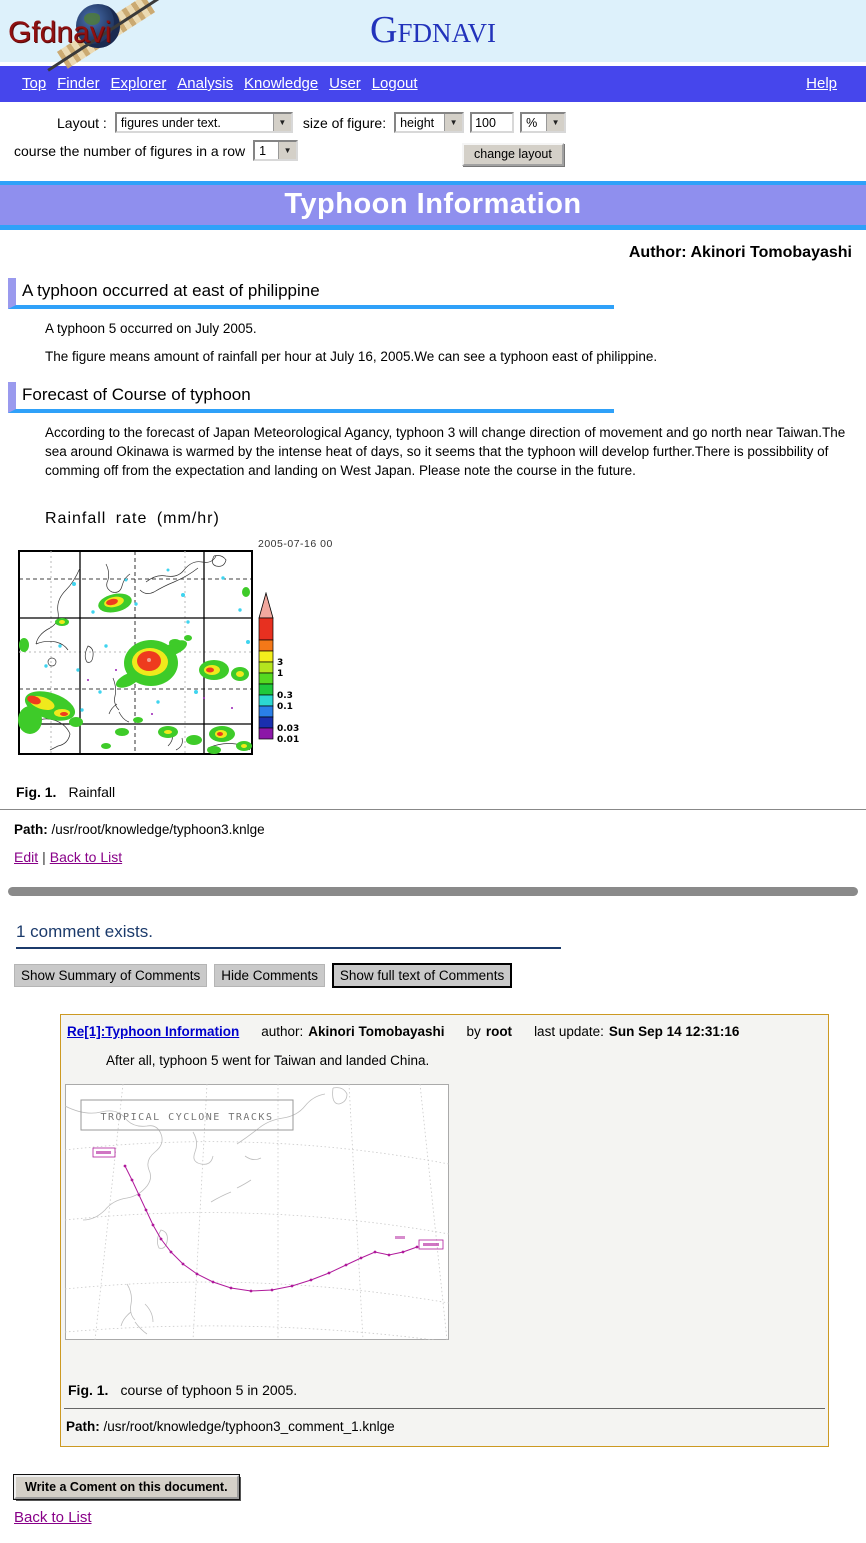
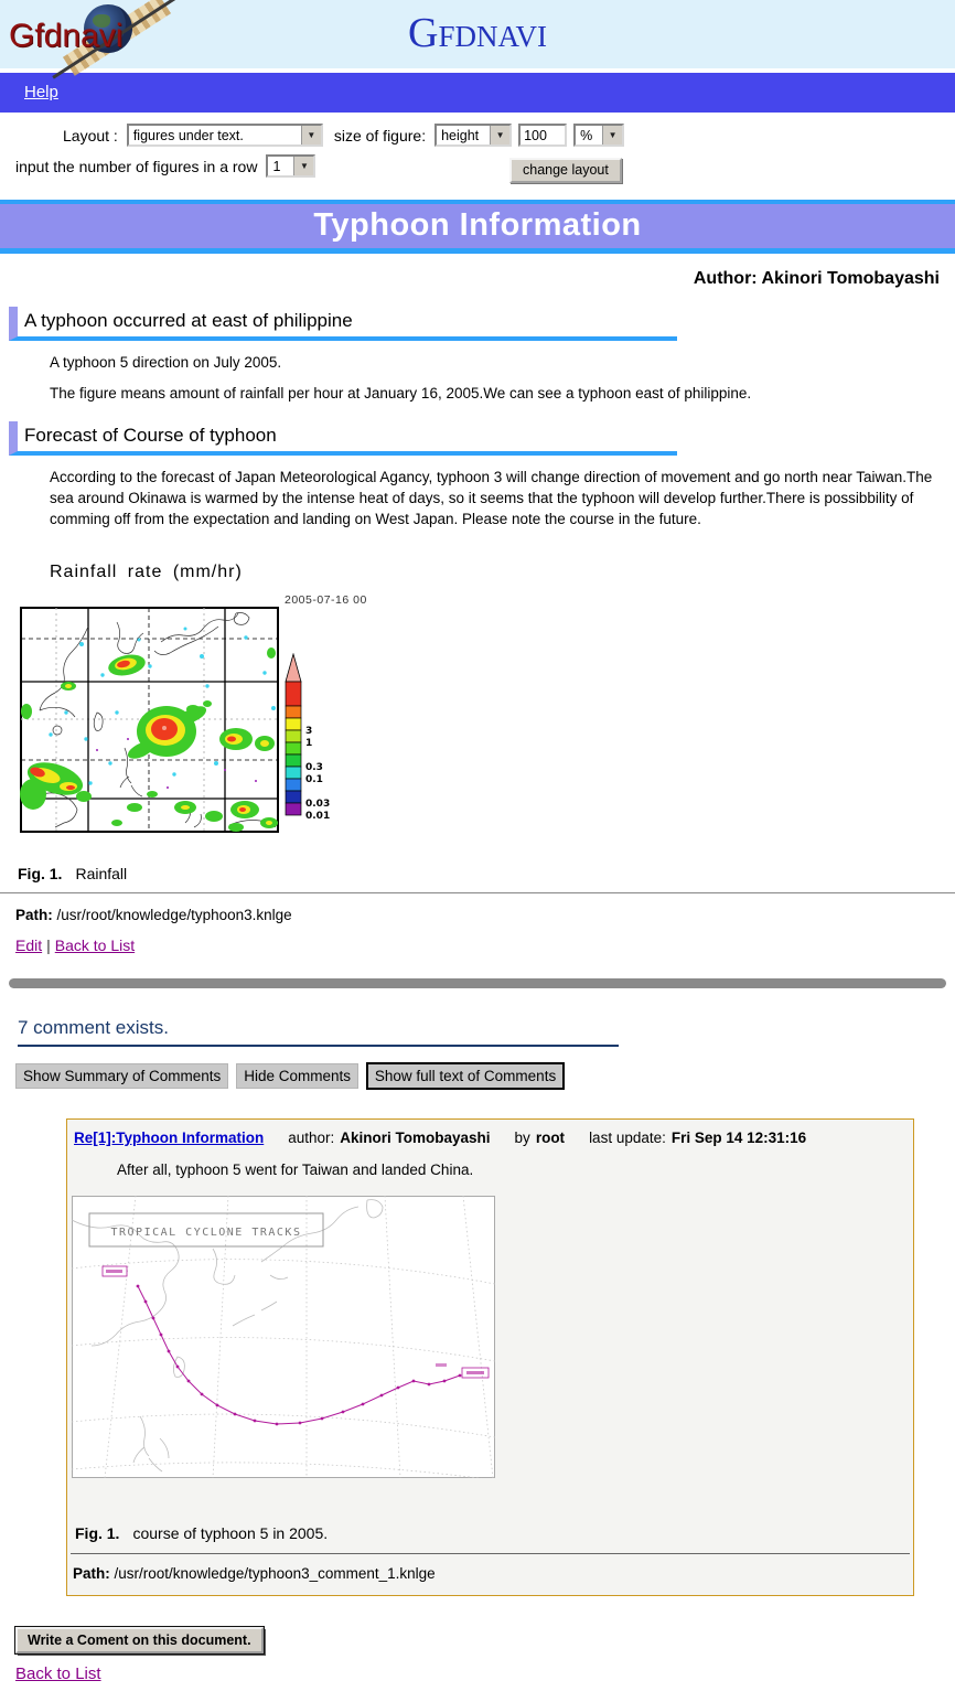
  Gfdnavi
  Gfdnavi
- Top Finder Explorer Analysis Knowledge User Logout
  Help
  Layout :
  figures under text.
  ▼
  size of figure:
  height
  ▼
  100
  %
  ▼
- course the number of figures in a row
+ input the number of figures in a row
  1
  ▼
  change layout
  Typhoon Information
  Author: Akinori Tomobayashi
  A typhoon occurred at east of philippine
- A typhoon 5 occurred on July 2005.
+ A typhoon 5 direction on July 2005.
- The figure means amount of rainfall per hour at July 16, 2005.We can see a typhoon east of philippine.
+ The figure means amount of rainfall per hour at January 16, 2005.We can see a typhoon east of philippine.
  Forecast of Course of typhoon
  According to the forecast of Japan Meteorological Agancy, typhoon 3 will change direction of movement and go north near Taiwan.The sea around Okinawa is warmed by the intense heat of days, so it seems that the typhoon will develop further.There is possibbility of comming off from the expectation and landing on West Japan. Please note the course in the future.
  Rainfall rate (mm/hr)
  2005-07-16 00
  3
  1
  0.3
  0.1
  0.03
  0.01
  Fig. 1. Rainfall
  Path: /usr/root/knowledge/typhoon3.knlge
  Edit | Back to List
- 1 comment exists.
+ 7 comment exists.
  Show Summary of Comments Hide Comments Show full text of Comments
  Re[1]:Typhoon Information
  author:
  Akinori Tomobayashi
  by
  root
  last update:
- Sun Sep 14 12:31:16
+ Fri Sep 14 12:31:16
  After all, typhoon 5 went for Taiwan and landed China.
  TROPICAL CYCLONE TRACKS
  Fig. 1. course of typhoon 5 in 2005.
  Path: /usr/root/knowledge/typhoon3_comment_1.knlge
  Write a Coment on this document.
  Back to List
